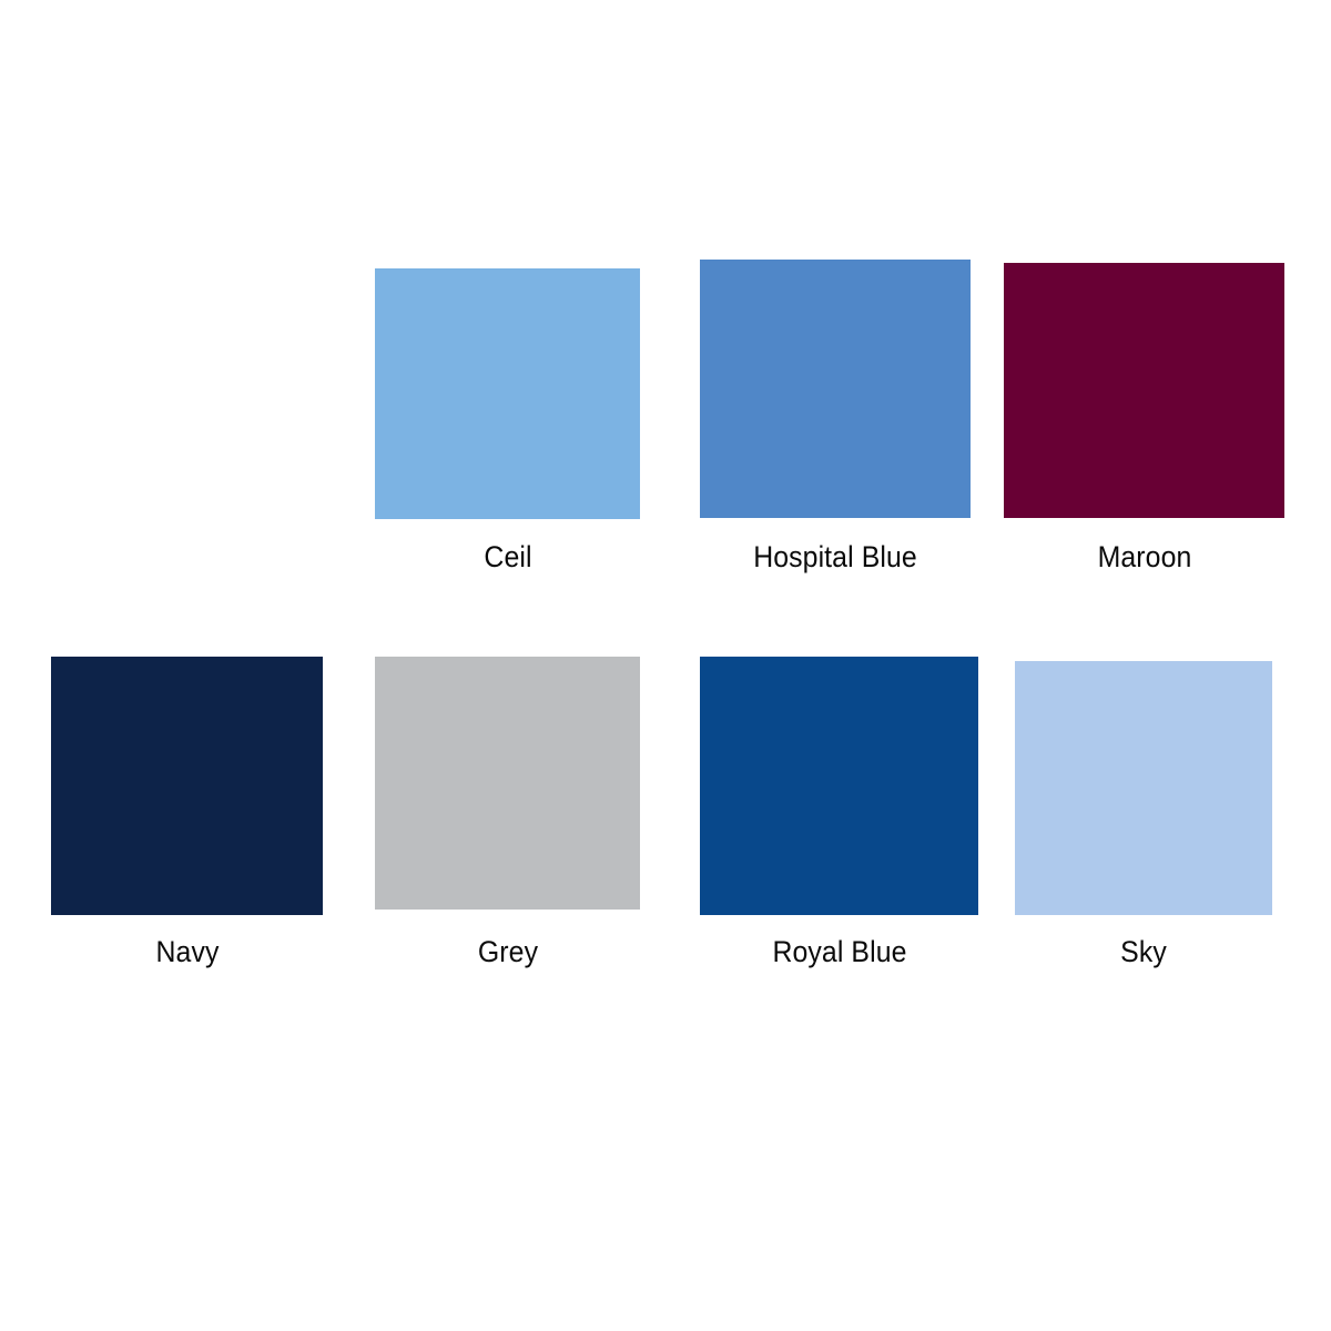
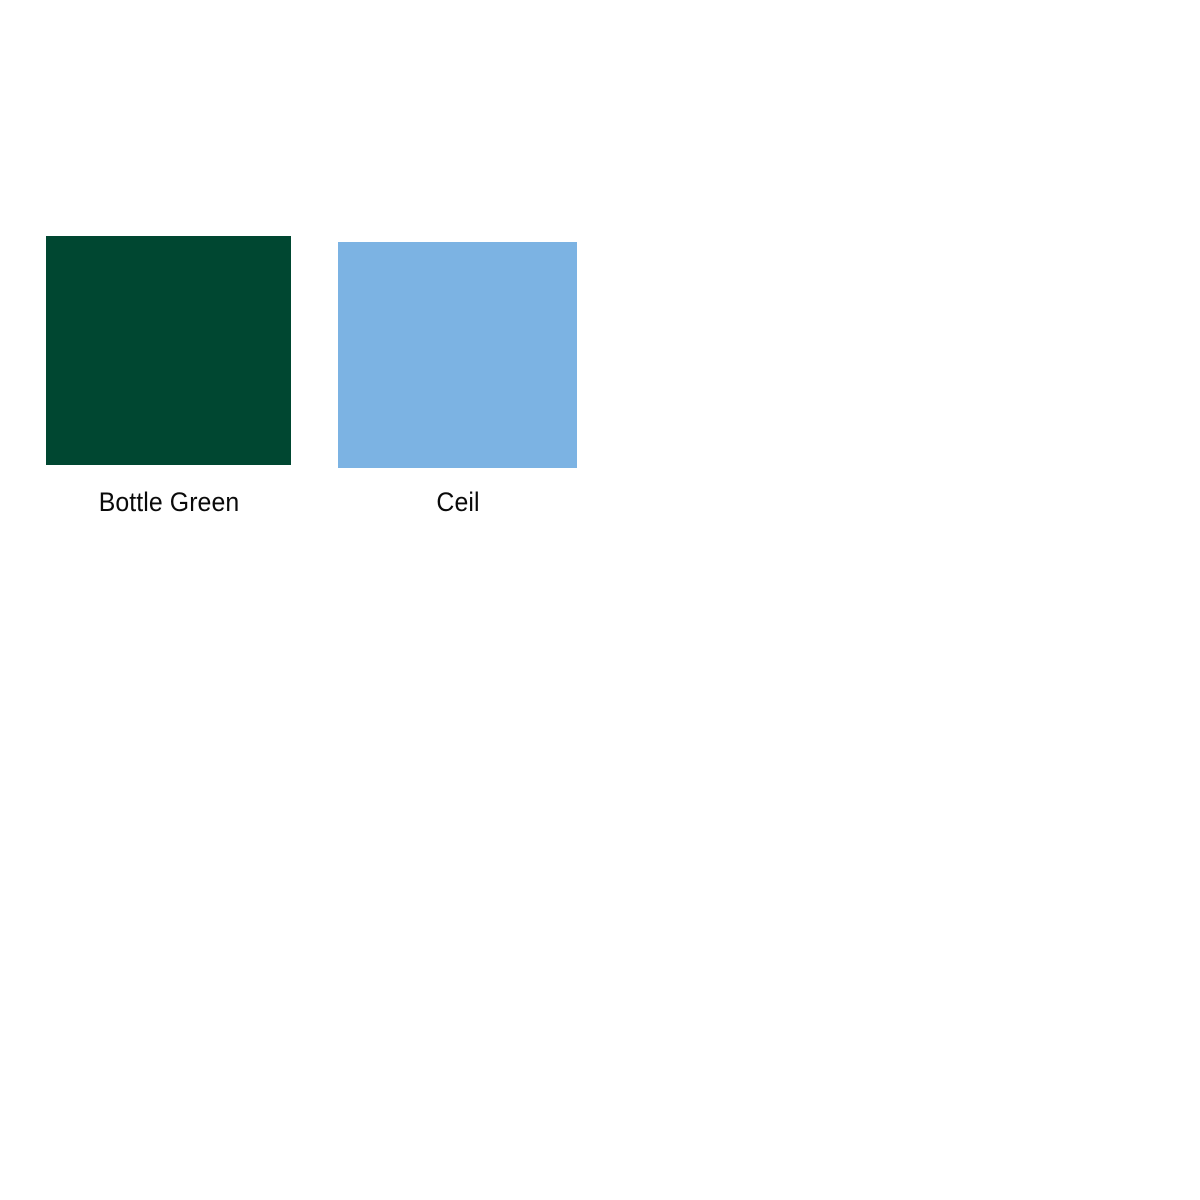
+ Bottle Green
  Ceil
- Hospital Blue
- Maroon
- Navy
- Grey
- Royal Blue
- Sky
